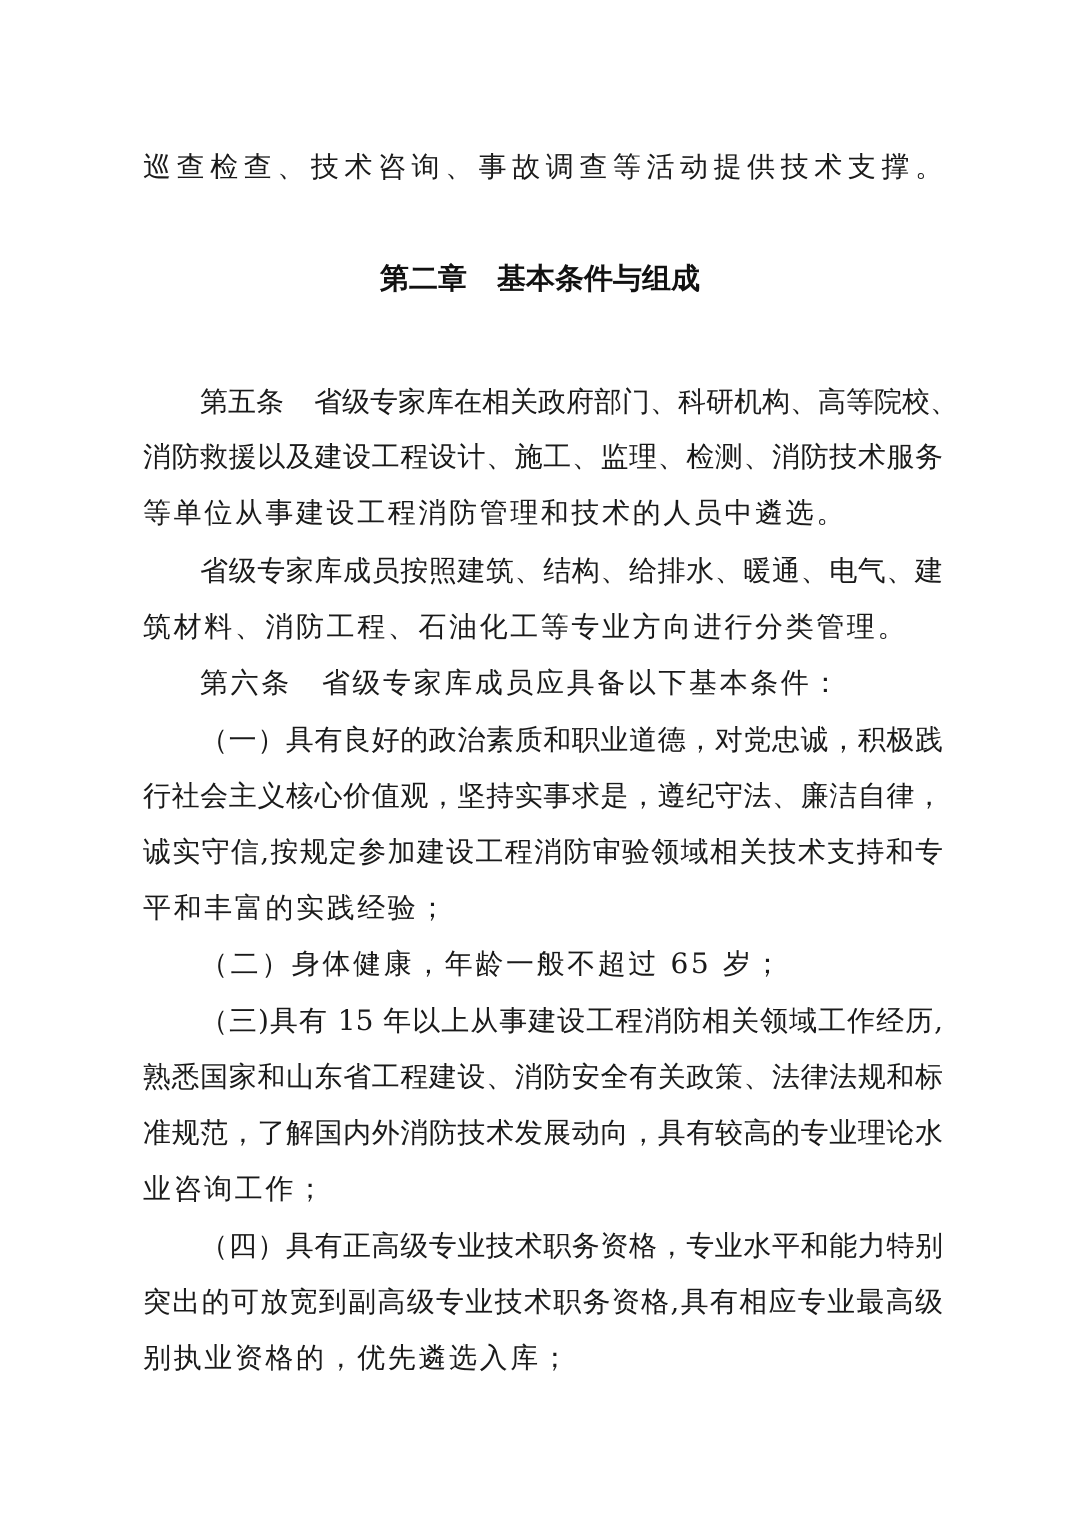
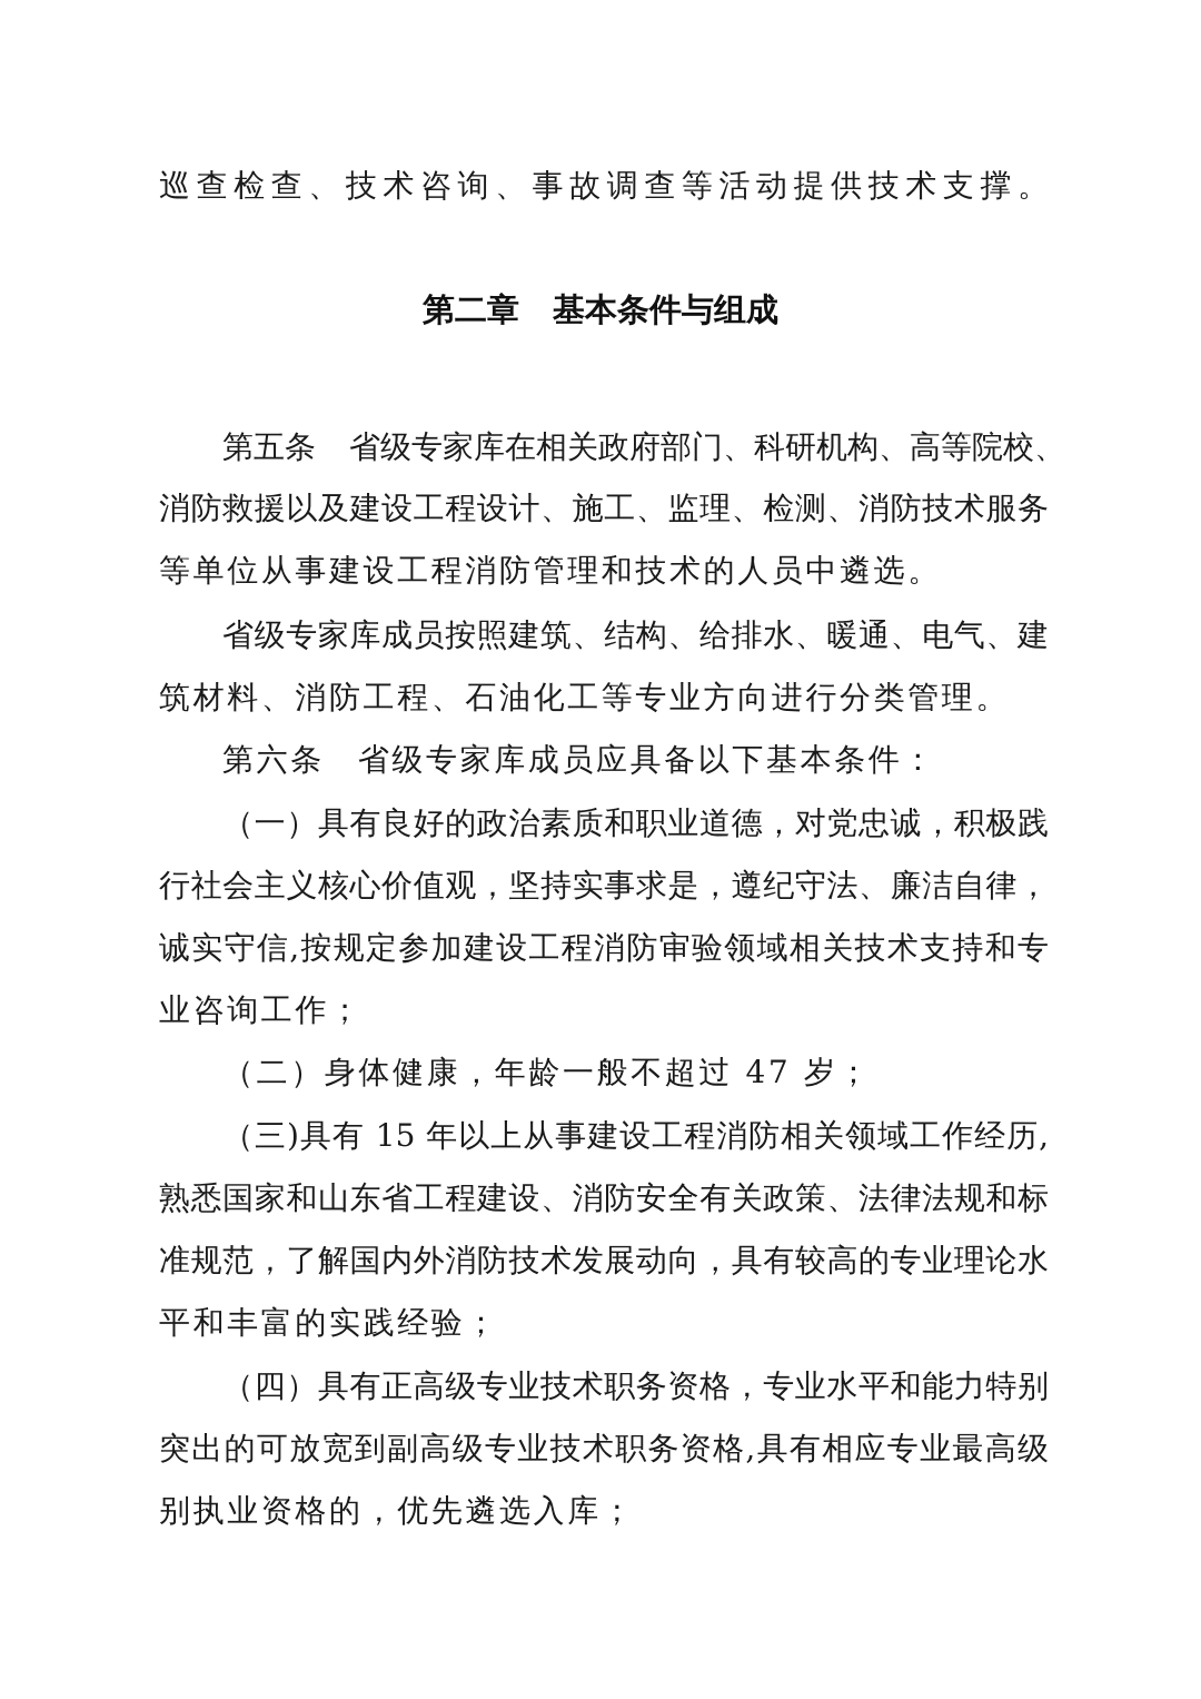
  巡查检查、技术咨询、事故调查等活动提供技术支撑。
  第二章 基本条件与组成
  第五条 省级专家库在相关政府部门、科研机构、高等院校、
  消防救援以及建设工程设计、施工、监理、检测、消防技术服务
  等单位从事建设工程消防管理和技术的人员中遴选。
  省级专家库成员按照建筑、结构、给排水、暖通、电气、建
  筑材料、消防工程、石油化工等专业方向进行分类管理。
  第六条 省级专家库成员应具备以下基本条件：
  （一）具有良好的政治素质和职业道德，对党忠诚，积极践
  行社会主义核心价值观，坚持实事求是，遵纪守法、廉洁自律，
  诚实守信,按规定参加建设工程消防审验领域相关技术支持和专
- 平和丰富的实践经验；
+ 业咨询工作；
- （二）身体健康，年龄一般不超过 65 岁；
+ （二）身体健康，年龄一般不超过 47 岁；
  （三)具有 15 年以上从事建设工程消防相关领域工作经历,
  熟悉国家和山东省工程建设、消防安全有关政策、法律法规和标
  准规范，了解国内外消防技术发展动向，具有较高的专业理论水
- 业咨询工作；
+ 平和丰富的实践经验；
  （四）具有正高级专业技术职务资格，专业水平和能力特别
  突出的可放宽到副高级专业技术职务资格,具有相应专业最高级
  别执业资格的，优先遴选入库；
